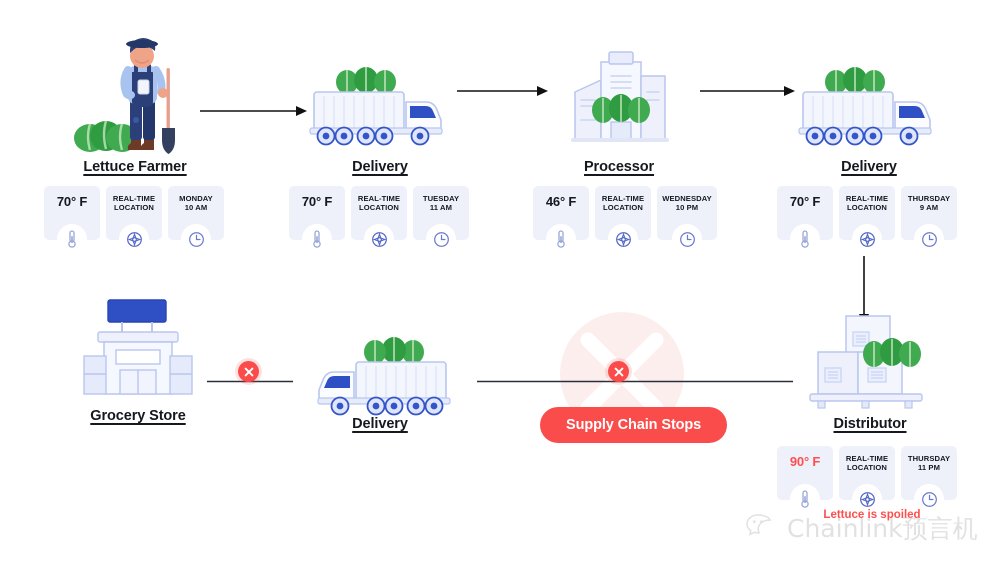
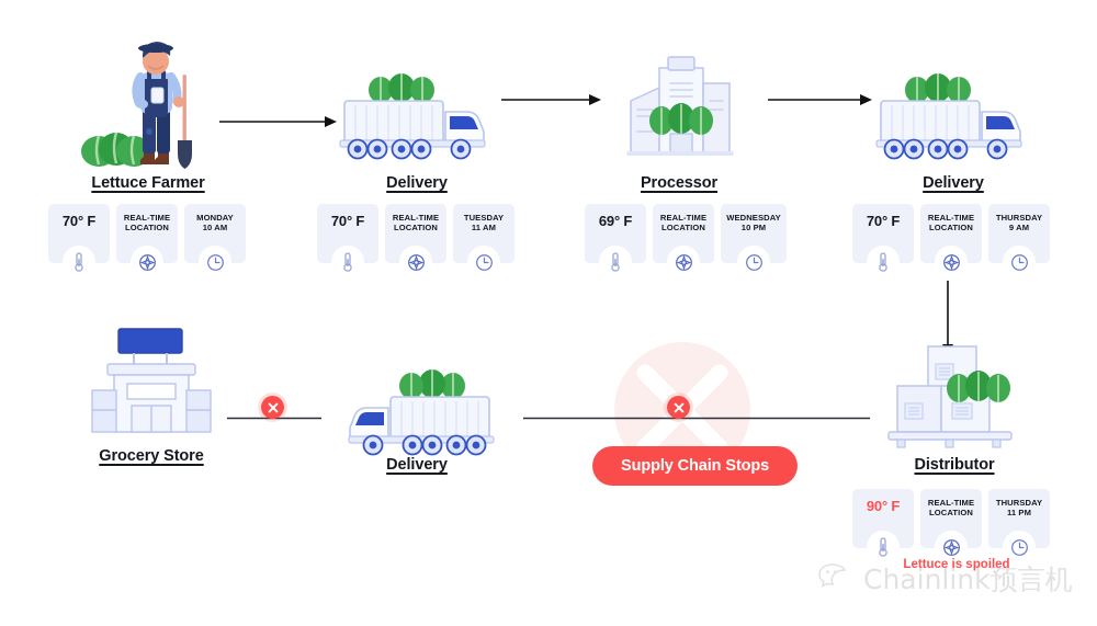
  Lettuce Farmer
  70° F
  REAL-TIME
  LOCATION
  MONDAY
  10 AM
  Delivery
  70° F
  REAL-TIME
  LOCATION
  TUESDAY
  11 AM
  Processor
- 46° F
+ 69° F
  REAL-TIME
  LOCATION
  WEDNESDAY
  10 PM
  Delivery
  70° F
  REAL-TIME
  LOCATION
  THURSDAY
  9 AM
  Distributor
  90° F
  REAL-TIME
  LOCATION
  THURSDAY
  11 PM
  Lettuce is spoiled
  Supply Chain Stops
  Delivery
  Grocery Store
  Chainlink预言机
